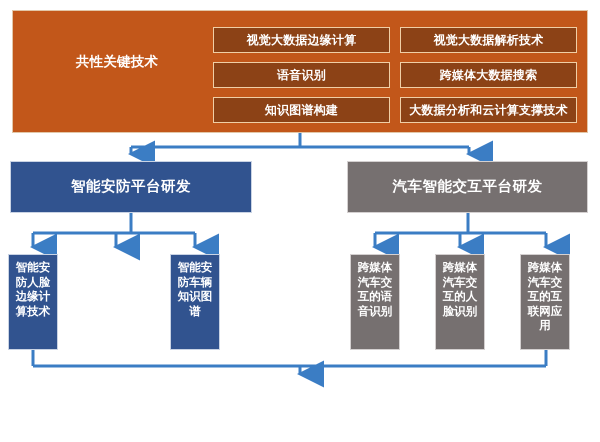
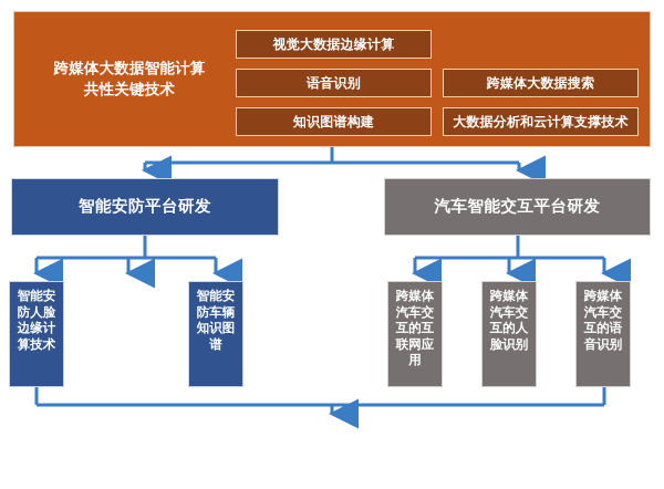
+ 跨媒体大数据智能计算
  共性关键技术
  视觉大数据边缘计算
  语音识别
  知识图谱构建
- 视觉大数据解析技术
  跨媒体大数据搜索
  大数据分析和云计算支撑技术
  智能安防平台研发
  汽车智能交互平台研发
  智能安防人脸边缘计算技术
  智能安防车辆知识图谱
- 跨媒体汽车交互的语音识别
+ 跨媒体汽车交互的互联网应用
  跨媒体汽车交互的人脸识别
- 跨媒体汽车交互的互联网应用
+ 跨媒体汽车交互的语音识别
